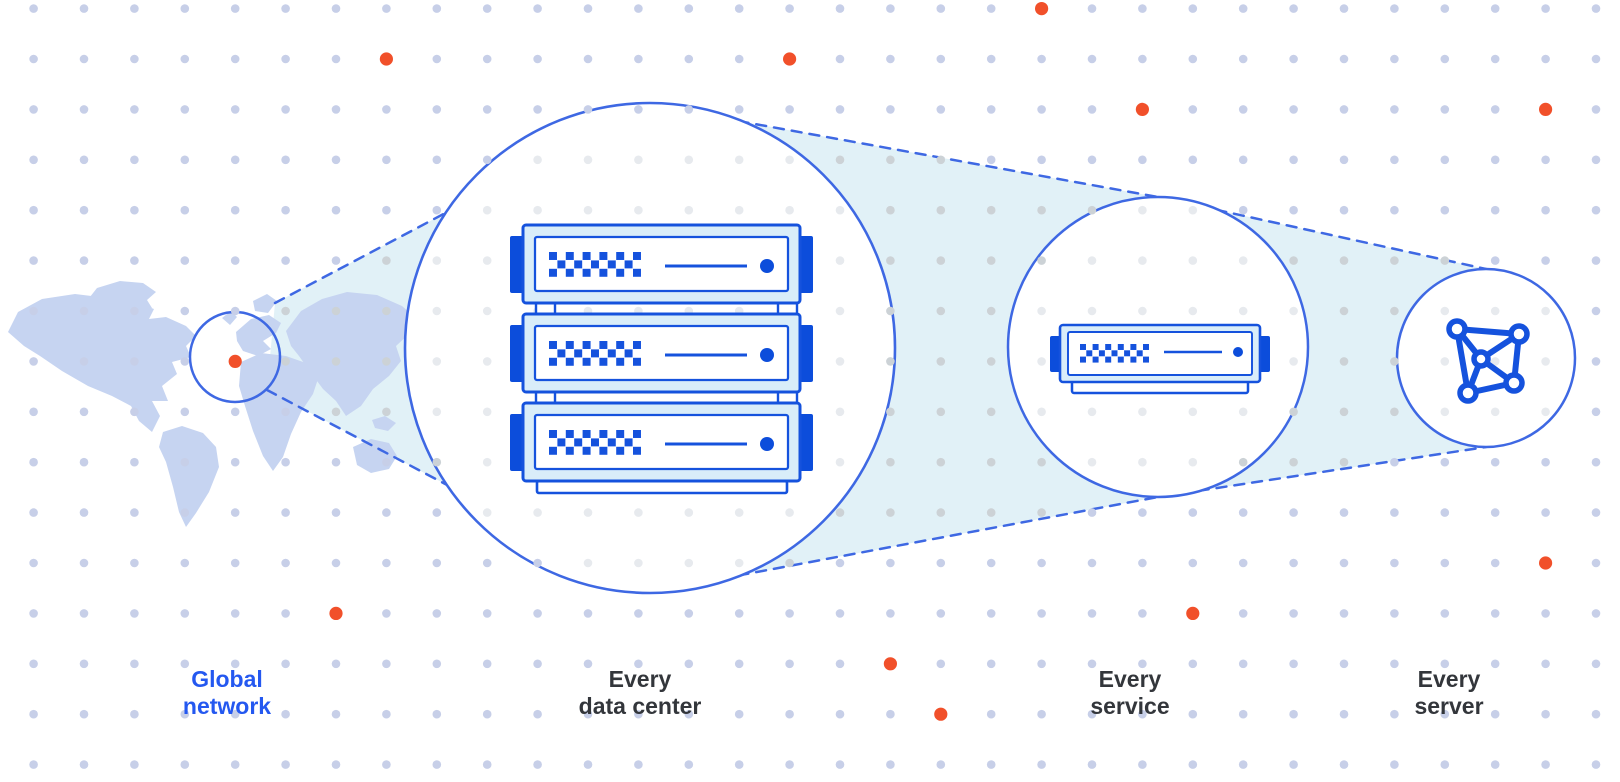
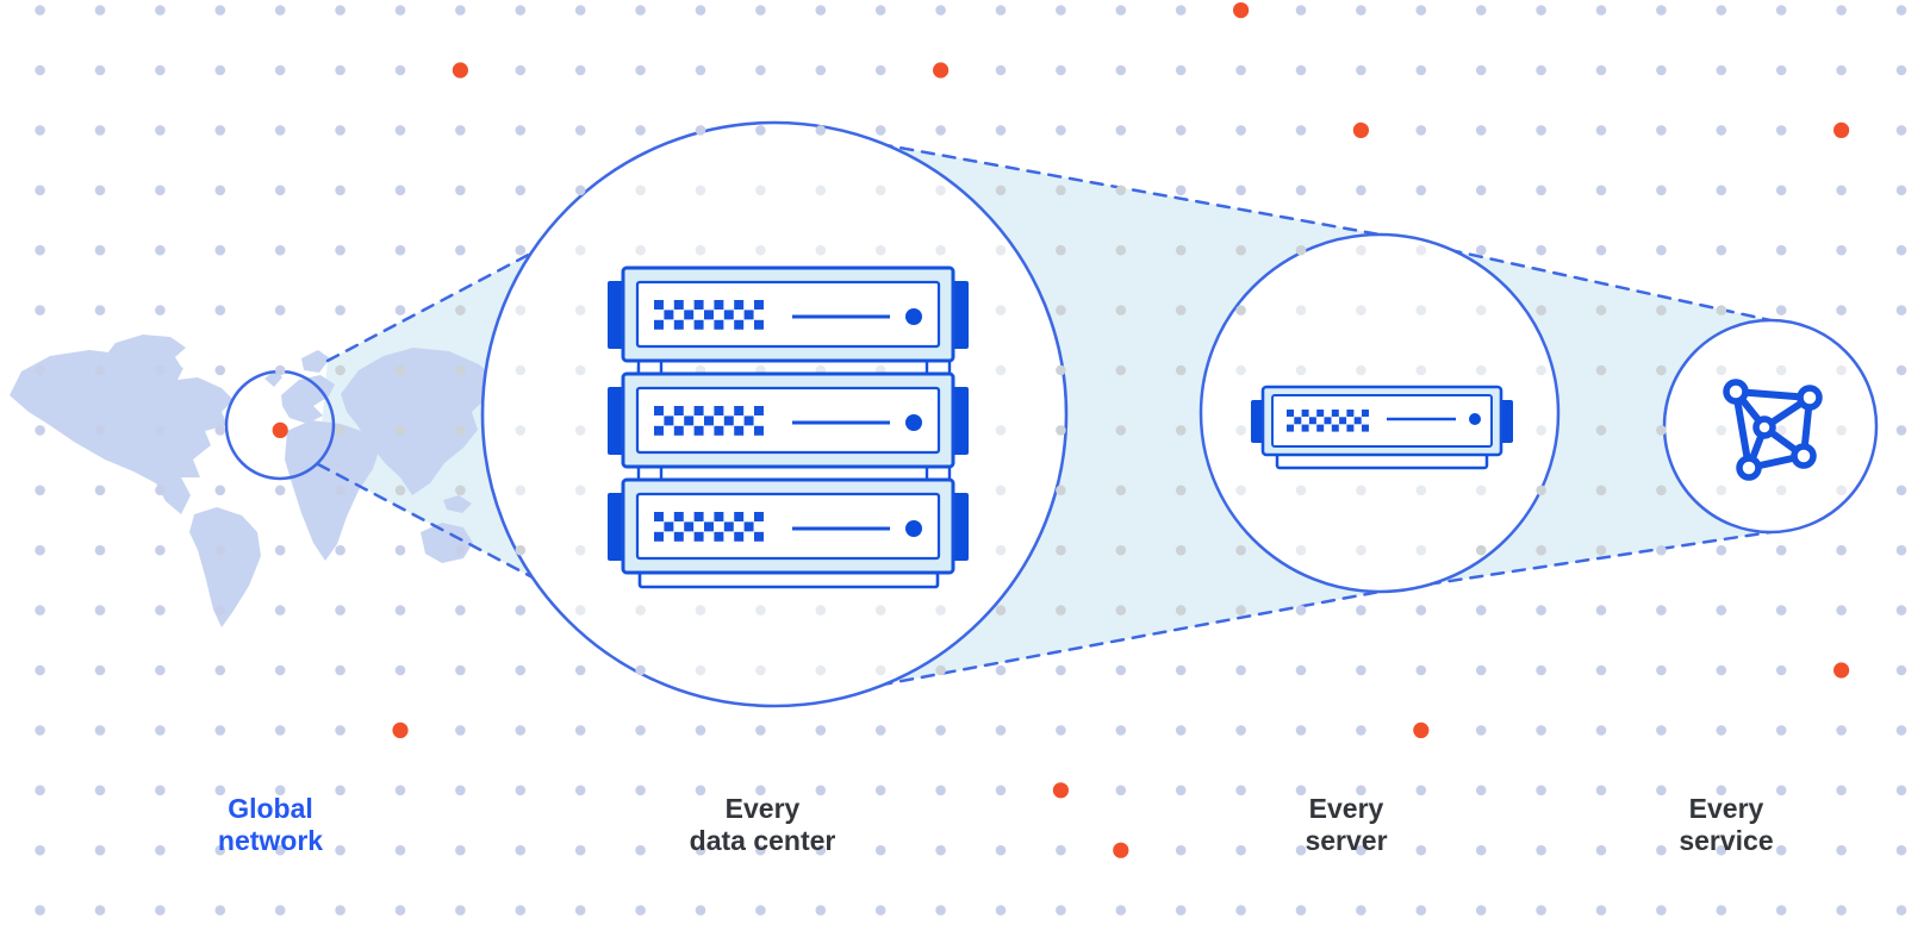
  Global
  network
  Every
  data center
  Every
- service
+ server
  Every
- server
+ service
